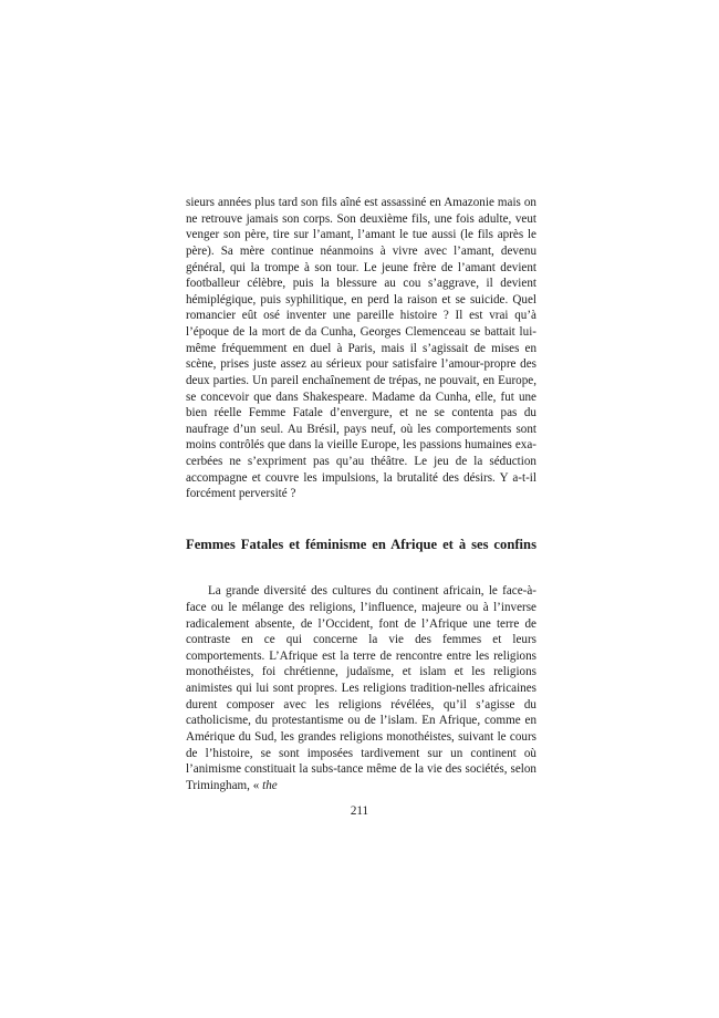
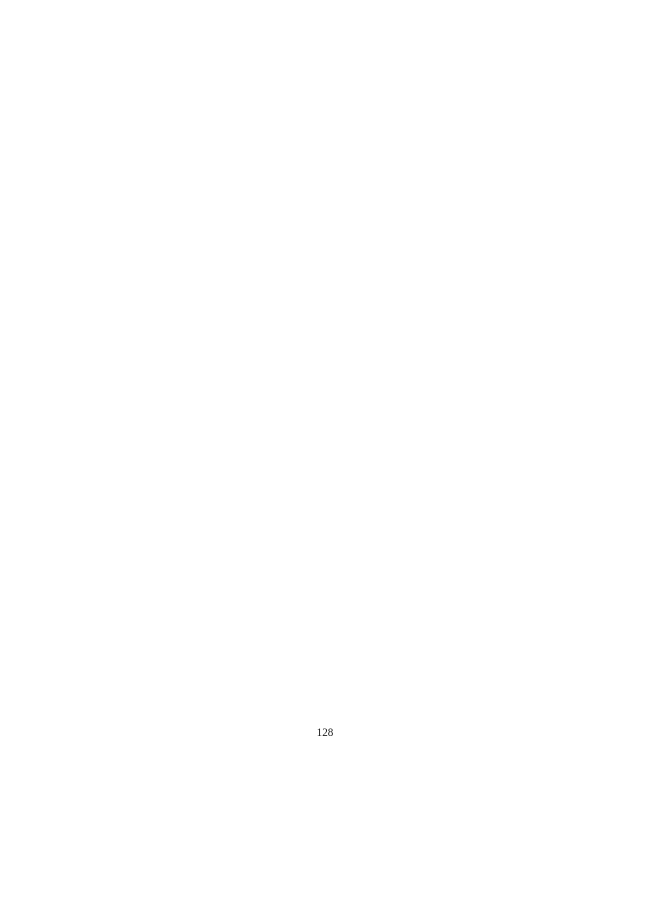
- sieurs années plus tard son fils aîné est assassiné en Amazonie mais on ne retrouve jamais son corps. Son deuxième fils, une fois adulte, veut venger son père, tire sur l’amant, l’amant le tue aussi (le fils après le père). Sa mère continue néanmoins à vivre avec l’amant, devenu général, qui la trompe à son tour. Le jeune frère de l’amant devient footballeur célèbre, puis la blessure au cou s’aggrave, il devient hémiplégique, puis syphilitique, en perd la raison et se suicide. Quel romancier eût osé inventer une pareille histoire ? Il est vrai qu’à l’époque de la mort de da Cunha, Georges Clemenceau se battait lui-même fréquemment en duel à Paris, mais il s’agissait de mises en scène, prises juste assez au sérieux pour satisfaire l’amour-propre des deux parties. Un pareil enchaînement de trépas, ne pouvait, en Europe, se concevoir que dans Shakespeare. Madame da Cunha, elle, fut une bien réelle Femme Fatale d’envergure, et ne se contenta pas du naufrage d’un seul. Au Brésil, pays neuf, où les comportements sont moins contrôlés que dans la vieille Europe, les passions humaines exa-cerbées ne s’expriment pas qu’au théâtre. Le jeu de la séduction accompagne et couvre les impulsions, la brutalité des désirs. Y a-t-il forcément perversité ?
- Femmes Fatales et féminisme en Afrique et à ses confins
- La grande diversité des cultures du continent africain, le face-à-face ou le mélange des religions, l’influence, majeure ou à l’inverse radicalement absente, de l’Occident, font de l’Afrique une terre de contraste en ce qui concerne la vie des femmes et leurs comportements. L’Afrique est la terre de rencontre entre les religions monothéistes, foi chrétienne, judaïsme, et islam et les religions animistes qui lui sont propres. Les religions tradition-nelles africaines durent composer avec les religions révélées, qu’il s’agisse du catholicisme, du protestantisme ou de l’islam. En Afrique, comme en Amérique du Sud, les grandes religions monothéistes, suivant le cours de l’histoire, se sont imposées tardivement sur un continent où l’animisme constituait la subs-tance même de la vie des sociétés, selon Trimingham, « the
- 211
+ 128
